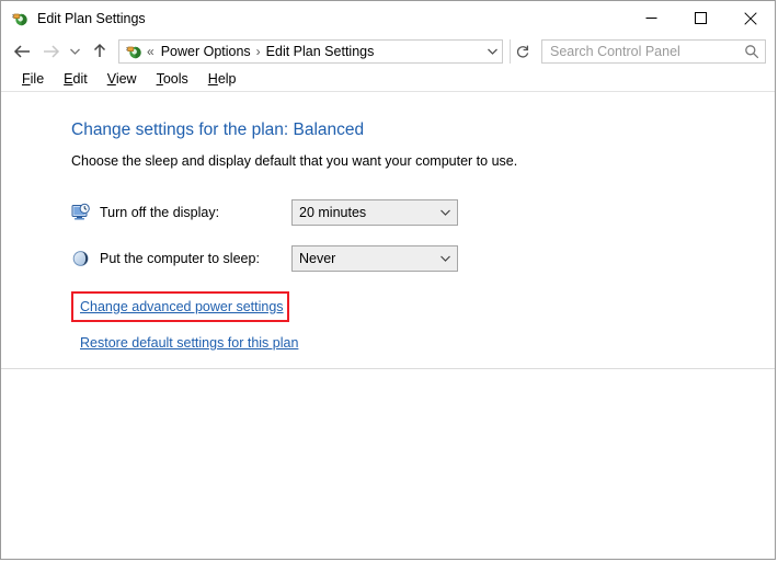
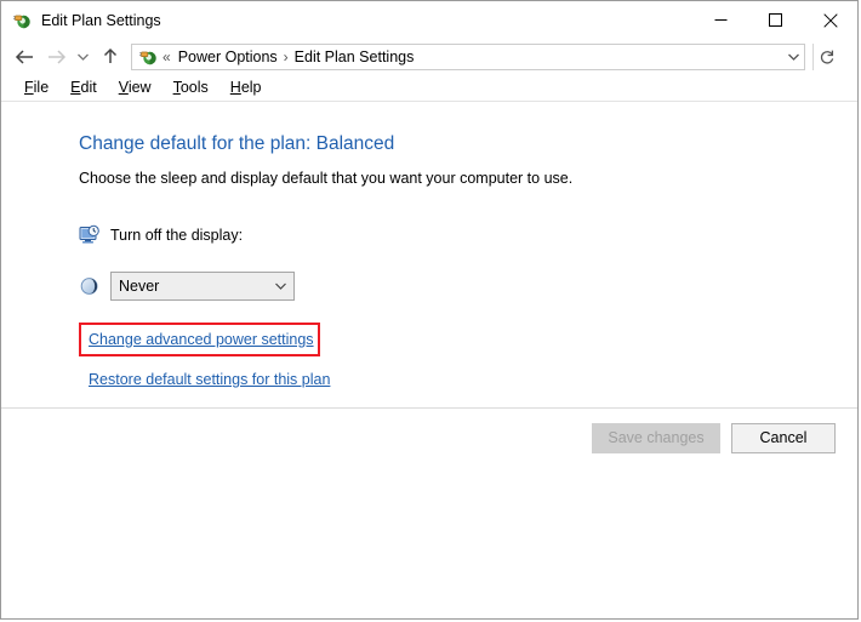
  Edit Plan Settings
  «
  Power Options
  ›
  Edit Plan Settings
- Search Control Panel
  File
  Edit
  View
  Tools
  Help
- Change settings for the plan: Balanced
+ Change default for the plan: Balanced
  Choose the sleep and display default that you want your computer to use.
  Turn off the display:
- 20 minutes
- Put the computer to sleep:
  Never
  Change advanced power settings
  Restore default settings for this plan
+ Save changes
+ Cancel
